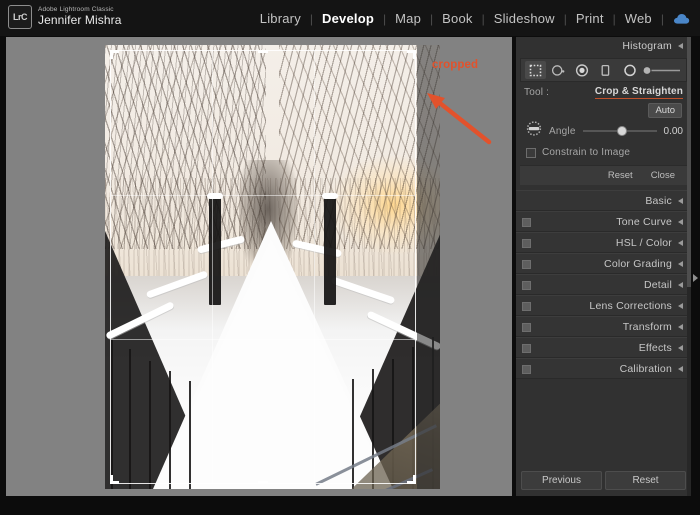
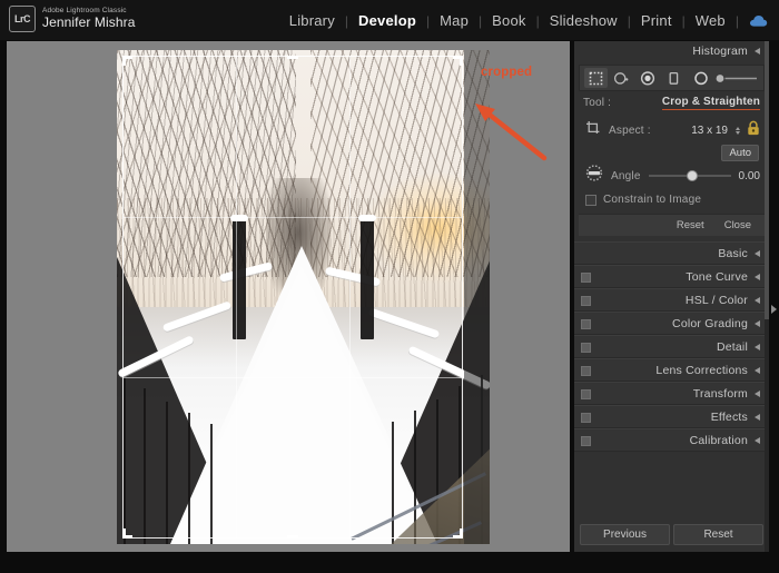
  LrC
  Jennifer Mishra
  Library
  |
  Develop
  |
  Map
  |
  Book
  |
  Slideshow
  |
  Print
  |
  Web
  |
  Histogram
  Tool :
  Crop & Straighten
+ Aspect :
+ 13 x 19
  Auto
  Angle
  0.00
  Constrain to Image
  Reset
  Close
  Basic
  Tone Curve
  HSL / Color
  Color Grading
  Detail
  Lens Corrections
  Transform
  Effects
  Calibration
  Previous
  Reset
  cropped
